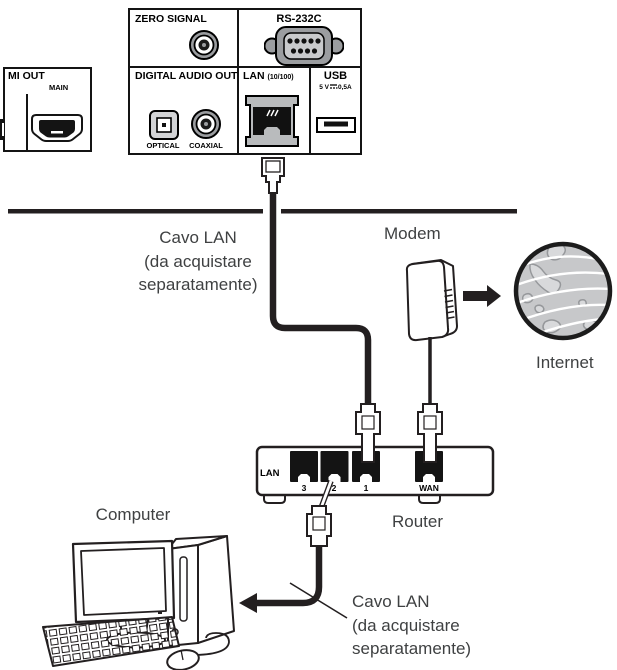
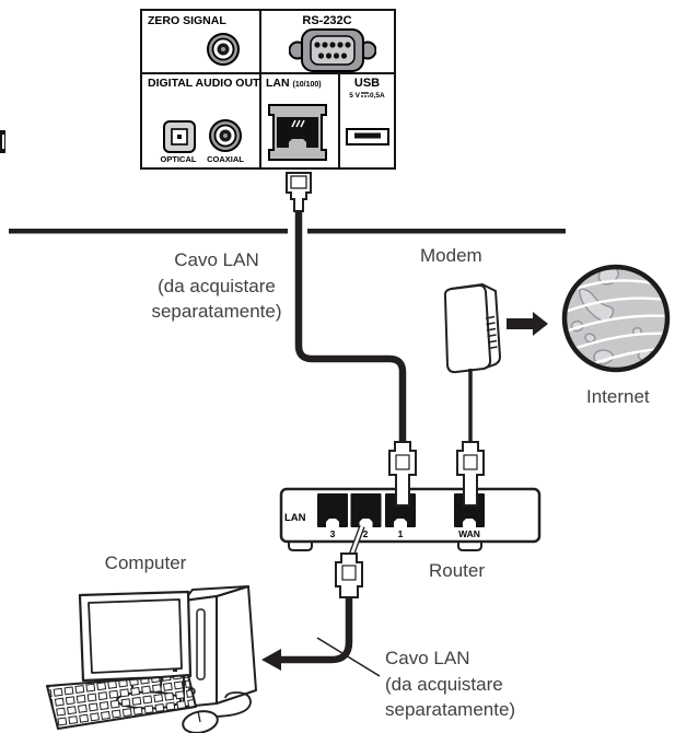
- MI OUT
- MAIN
  ZERO SIGNAL
  RS-232C
  DIGITAL AUDIO OUT
  OPTICAL
  COAXIAL
  USB
  LAN
  3
  2
  1
  WAN
  Cavo LAN
  (da acquistare
  separatamente)
  Modem
  Internet
  Computer
  Router
  Cavo LAN
  (da acquistare
  separatamente)
